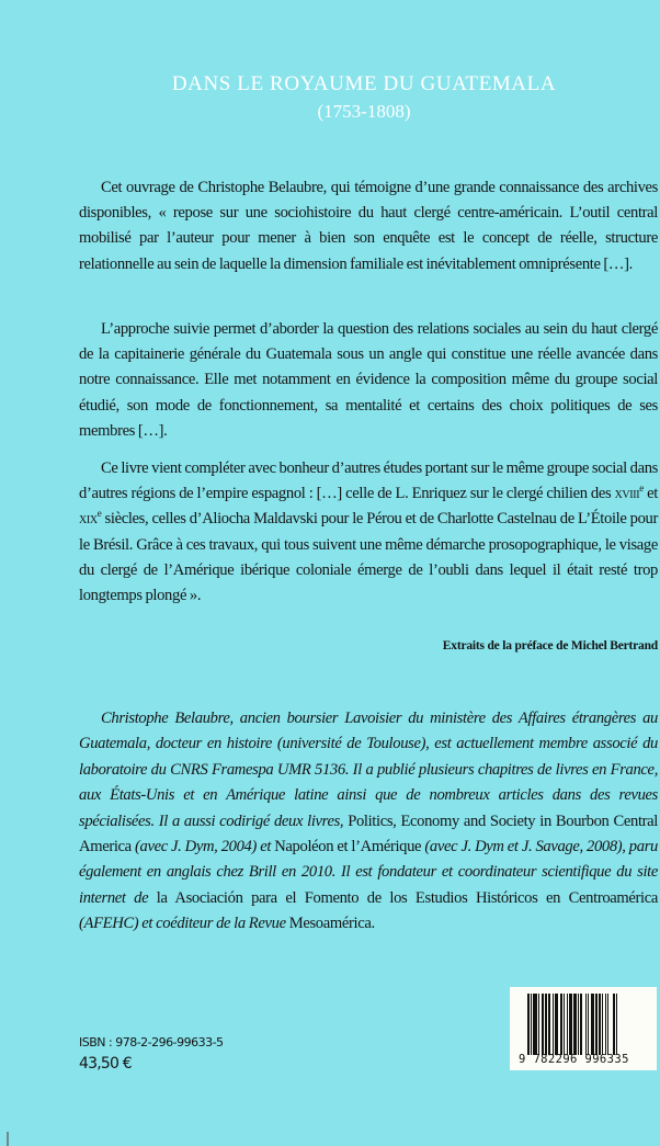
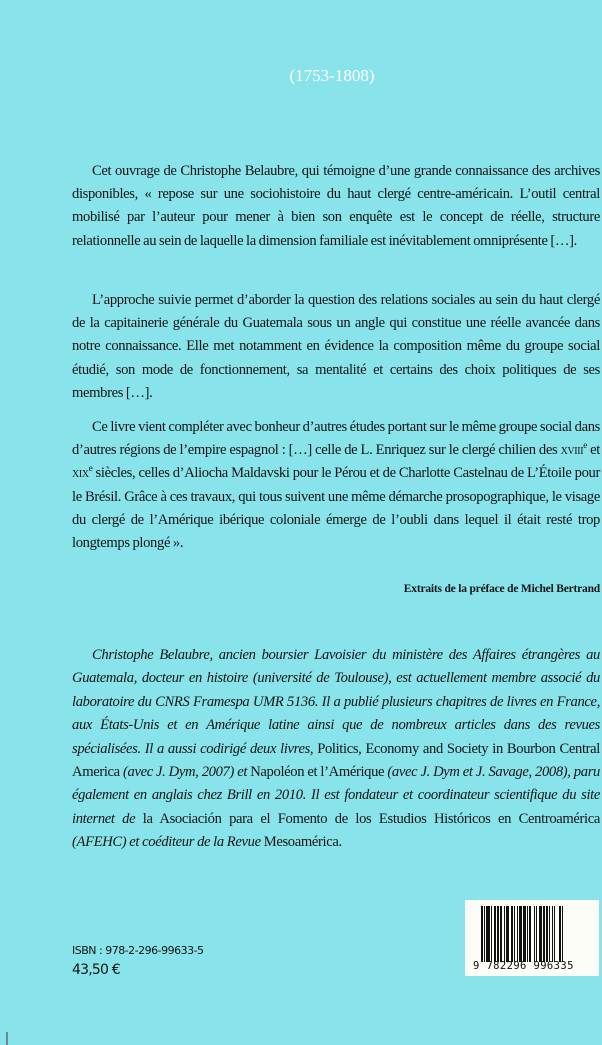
- DANS LE ROYAUME DU GUATEMALA
  (1753-1808)
  Cet ouvrage de Christophe Belaubre, qui témoigne d’une grande connaissance des archives disponibles, « repose sur une sociohistoire du haut clergé centre-américain. L’outil central mobilisé par l’auteur pour mener à bien son enquête est le concept de réelle, structure relationnelle au sein de laquelle la dimension familiale est inévitablement omniprésente […].
  L’approche suivie permet d’aborder la question des relations sociales au sein du haut clergé de la capitainerie générale du Guatemala sous un angle qui constitue une réelle avancée dans notre connaissance. Elle met notamment en évidence la composition même du groupe social étudié, son mode de fonctionnement, sa mentalité et certains des choix politiques de ses membres […].
  Ce livre vient compléter avec bonheur d’autres études portant sur le même groupe social dans d’autres régions de l’empire espagnol : […] celle de L. Enriquez sur le clergé chilien des xviiie et xixe siècles, celles d’Aliocha Maldavski pour le Pérou et de Charlotte Castelnau de L’Étoile pour le Brésil. Grâce à ces travaux, qui tous suivent une même démarche prosopographique, le visage du clergé de l’Amérique ibérique coloniale émerge de l’oubli dans lequel il était resté trop longtemps plongé ».
  Extraits de la préface de Michel Bertrand
- Christophe Belaubre, ancien boursier Lavoisier du ministère des Affaires étrangères au Guatemala, docteur en histoire (université de Toulouse), est actuellement membre associé du laboratoire du CNRS Framespa UMR 5136. Il a publié plusieurs chapitres de livres en France, aux États-Unis et en Amérique latine ainsi que de nombreux articles dans des revues spécialisées. Il a aussi codirigé deux livres, Politics, Economy and Society in Bourbon Central America (avec J. Dym, 2004) et Napoléon et l’Amérique (avec J. Dym et J. Savage, 2008), paru également en anglais chez Brill en 2010. Il est fondateur et coordinateur scientifique du site internet de la Asociación para el Fomento de los Estudios Históricos en Centroamérica (AFEHC) et coéditeur de la Revue Mesoamérica.
+ Christophe Belaubre, ancien boursier Lavoisier du ministère des Affaires étrangères au Guatemala, docteur en histoire (université de Toulouse), est actuellement membre associé du laboratoire du CNRS Framespa UMR 5136. Il a publié plusieurs chapitres de livres en France, aux États-Unis et en Amérique latine ainsi que de nombreux articles dans des revues spécialisées. Il a aussi codirigé deux livres, Politics, Economy and Society in Bourbon Central America (avec J. Dym, 2007) et Napoléon et l’Amérique (avec J. Dym et J. Savage, 2008), paru également en anglais chez Brill en 2010. Il est fondateur et coordinateur scientifique du site internet de la Asociación para el Fomento de los Estudios Históricos en Centroamérica (AFEHC) et coéditeur de la Revue Mesoamérica.
  ISBN : 978-2-296-99633-5
  43,50 €
  9 782296 996335
